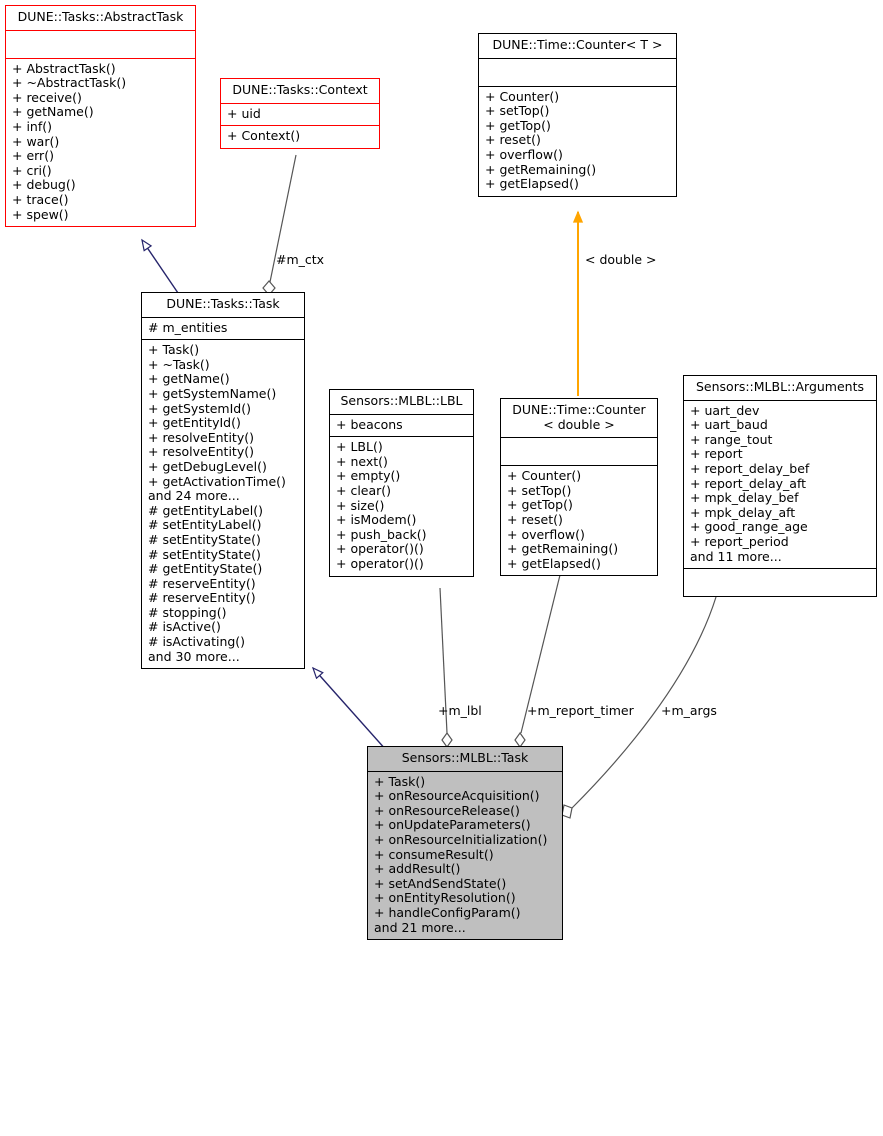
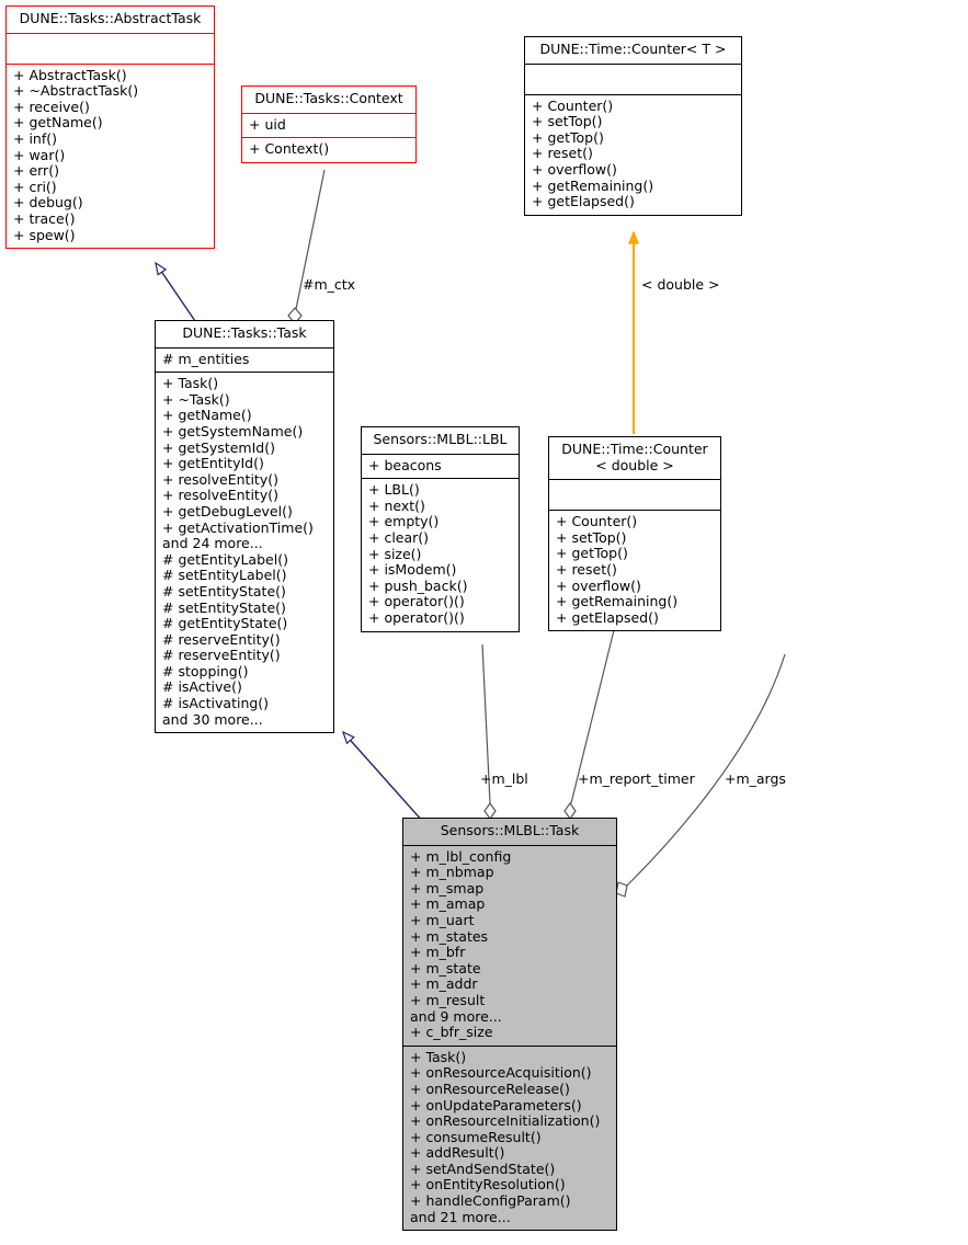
  DUNE::Tasks::AbstractTask
  + AbstractTask()
  + ~AbstractTask()
  + receive()
  + getName()
  + inf()
  + war()
  + err()
  + cri()
  + debug()
  + trace()
  + spew()
  DUNE::Tasks::Context
  + uid
  + Context()
  DUNE::Time::Counter< T >
  + Counter()
  + setTop()
  + getTop()
  + reset()
  + overflow()
  + getRemaining()
  + getElapsed()
  DUNE::Tasks::Task
  # m_entities
  + Task()
  + ~Task()
  + getName()
  + getSystemName()
  + getSystemId()
  + getEntityId()
  + resolveEntity()
  + resolveEntity()
  + getDebugLevel()
  + getActivationTime()
  and 24 more...
  # getEntityLabel()
  # setEntityLabel()
  # setEntityState()
  # setEntityState()
  # getEntityState()
  # reserveEntity()
  # reserveEntity()
  # stopping()
  # isActive()
  # isActivating()
  and 30 more...
  Sensors::MLBL::LBL
  + beacons
  + LBL()
  + next()
  + empty()
  + clear()
  + size()
  + isModem()
  + push_back()
  + operator()()
  + operator()()
  DUNE::Time::Counter
  < double >
  + Counter()
  + setTop()
  + getTop()
  + reset()
  + overflow()
  + getRemaining()
  + getElapsed()
- Sensors::MLBL::Arguments
- + uart_dev
- + uart_baud
- + range_tout
- + report
- + report_delay_bef
- + report_delay_aft
- + mpk_delay_bef
- + mpk_delay_aft
- + good_range_age
- + report_period
- and 11 more...
  Sensors::MLBL::Task
+ + m_lbl_config
+ + m_nbmap
+ + m_smap
+ + m_amap
+ + m_uart
+ + m_states
+ + m_bfr
+ + m_state
+ + m_addr
+ + m_result
+ and 9 more...
+ + c_bfr_size
  + Task()
  + onResourceAcquisition()
  + onResourceRelease()
  + onUpdateParameters()
  + onResourceInitialization()
  + consumeResult()
  + addResult()
  + setAndSendState()
  + onEntityResolution()
  + handleConfigParam()
  and 21 more...
  #m_ctx
  < double >
  +m_lbl
  +m_report_timer
  +m_args
